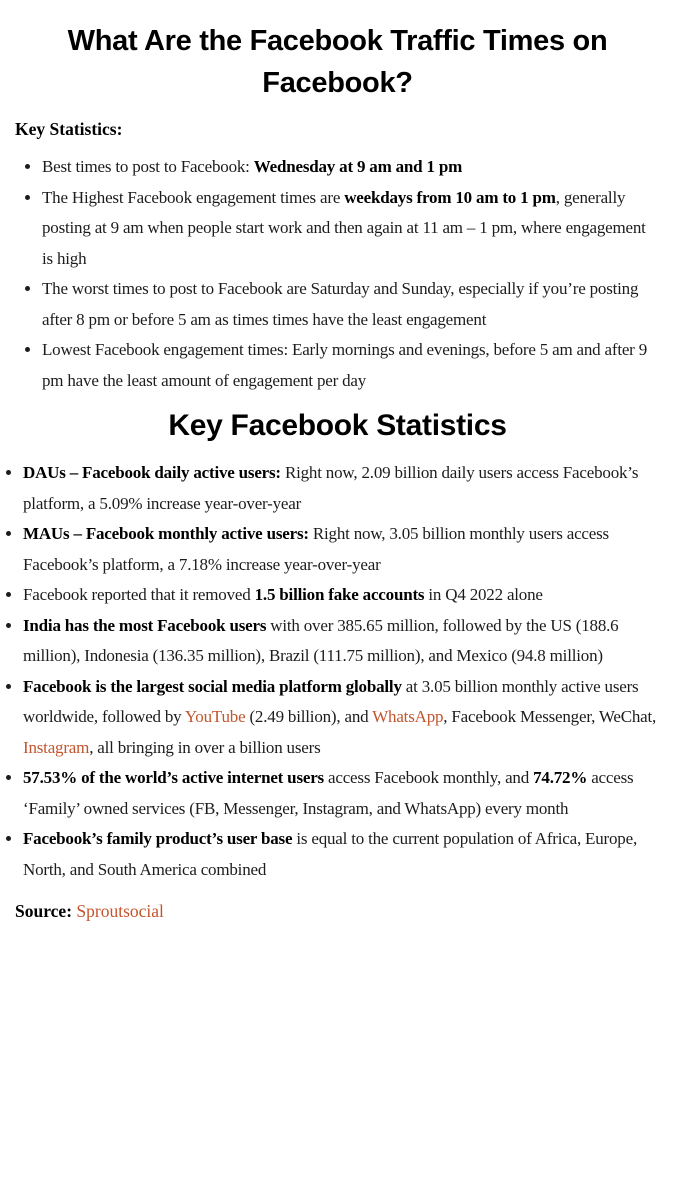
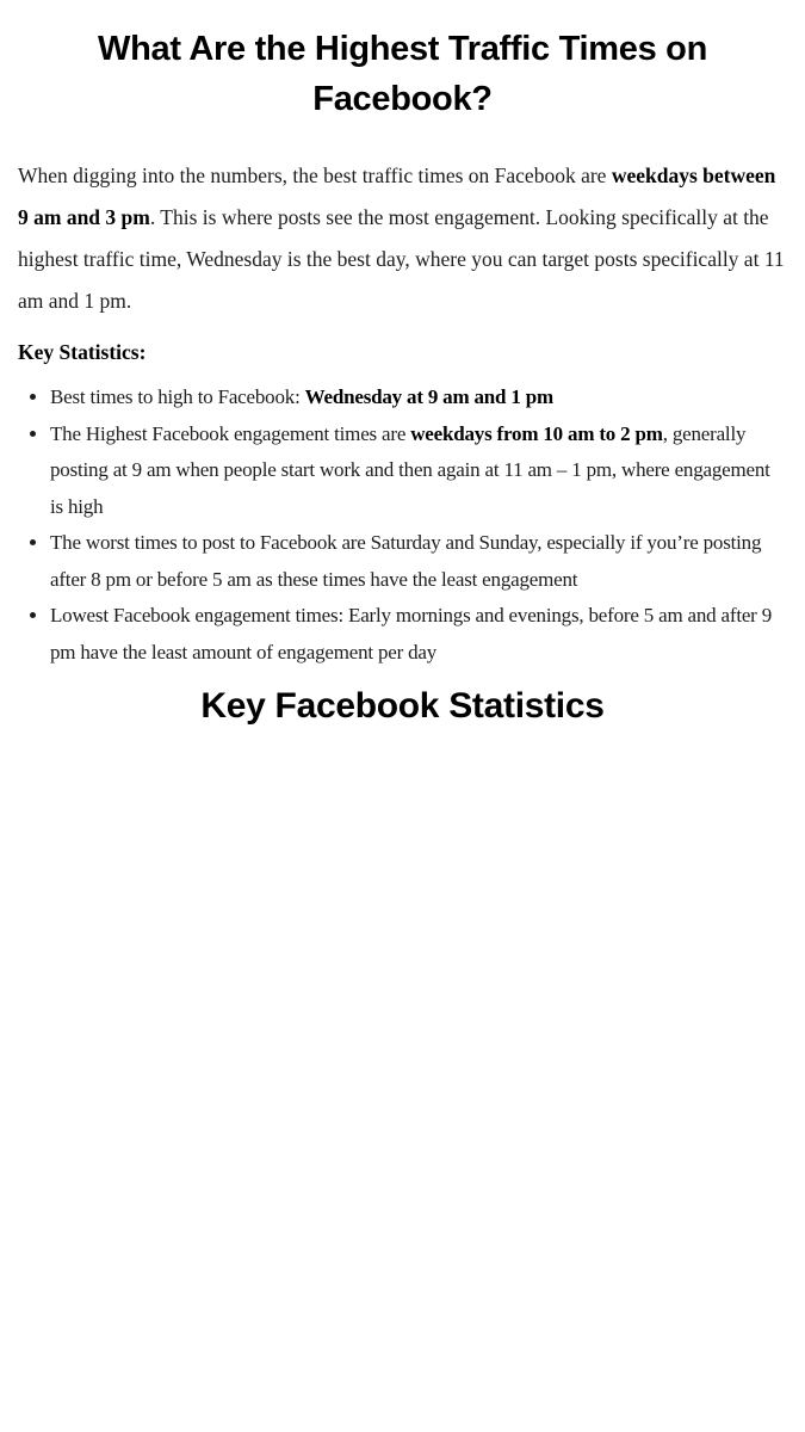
- What Are the Facebook Traffic Times on Facebook?
+ What Are the Highest Traffic Times on Facebook?
+ When digging into the numbers, the best traffic times on Facebook are weekdays between 9 am and 3 pm. This is where posts see the most engagement. Looking specifically at the highest traffic time, Wednesday is the best day, where you can target posts specifically at 11 am and 1 pm.
  Key Statistics:
- Best times to post to Facebook: Wednesday at 9 am and 1 pm
+ Best times to high to Facebook: Wednesday at 9 am and 1 pm
- The Highest Facebook engagement times are weekdays from 10 am to 1 pm, generally posting at 9 am when people start work and then again at 11 am – 1 pm, where engagement is high
+ The Highest Facebook engagement times are weekdays from 10 am to 2 pm, generally posting at 9 am when people start work and then again at 11 am – 1 pm, where engagement is high
- The worst times to post to Facebook are Saturday and Sunday, especially if you’re posting after 8 pm or before 5 am as times times have the least engagement
+ The worst times to post to Facebook are Saturday and Sunday, especially if you’re posting after 8 pm or before 5 am as these times have the least engagement
  Lowest Facebook engagement times: Early mornings and evenings, before 5 am and after 9 pm have the least amount of engagement per day
  Key Facebook Statistics
- DAUs – Facebook daily active users: Right now, 2.09 billion daily users access Facebook’s platform, a 5.09% increase year-over-year
- MAUs – Facebook monthly active users: Right now, 3.05 billion monthly users access Facebook’s platform, a 7.18% increase year-over-year
- Facebook reported that it removed 1.5 billion fake accounts in Q4 2022 alone
- India has the most Facebook users with over 385.65 million, followed by the US (188.6 million), Indonesia (136.35 million), Brazil (111.75 million), and Mexico (94.8 million)
- Facebook is the largest social media platform globally at 3.05 billion monthly active users worldwide, followed by YouTube (2.49 billion), and WhatsApp, Facebook Messenger, WeChat, Instagram, all bringing in over a billion users
- 57.53% of the world’s active internet users access Facebook monthly, and 74.72% access ‘Family’ owned services (FB, Messenger, Instagram, and WhatsApp) every month
- Facebook’s family product’s user base is equal to the current population of Africa, Europe, North, and South America combined
- Source: Sproutsocial
